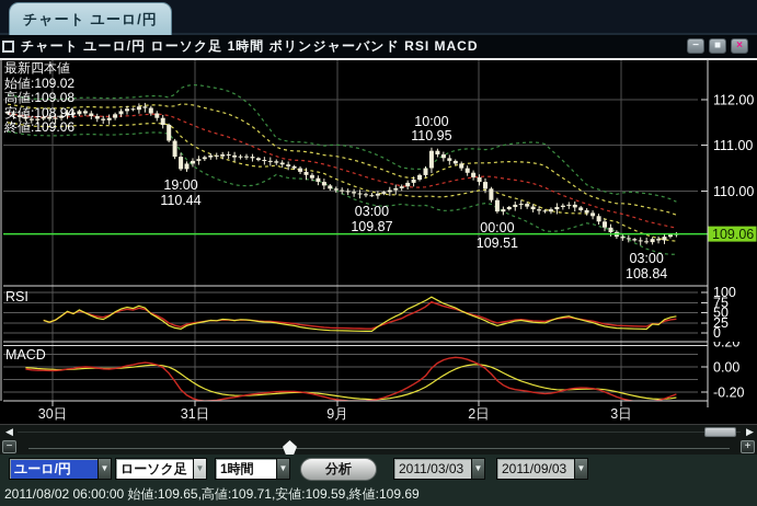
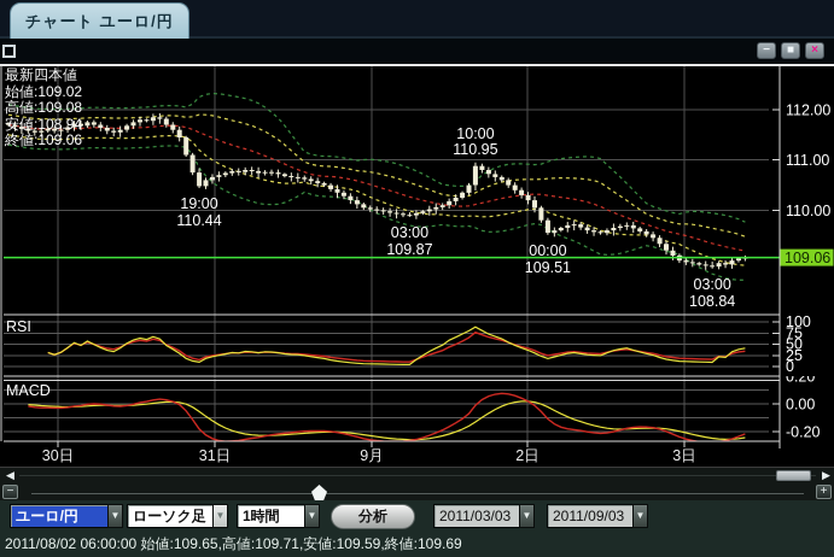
  チャート ユーロ/円
- チャート ユーロ/円 ローソク足 1時間 ボリンジャーバンド RSI MACD
  −
  ■
  ×
  最新四本値
  始値:109.02
  高値:109.08
  安値:108.94
  終値:109.06
  19:00
  110.44
  03:00
  109.87
  10:00
  110.95
  00:00
  109.51
  03:00
  108.84
  112.00
  111.00
  110.00
  100
  75
  50
  25
  0
  0.20
  0.00
  -0.20
  30日
  31日
  9月
  2日
  3日
  RSI
  MACD
  109.06
  ◀
  ▶
  −
  +
  ユーロ/円
  ▼
  ローソク足
  ▼
  1時間
  ▼
  分析
  2011/03/03
  ▼
  2011/09/03
  ▼
  2011/08/02 06:00:00 始値:109.65,高値:109.71,安値:109.59,終値:109.69
